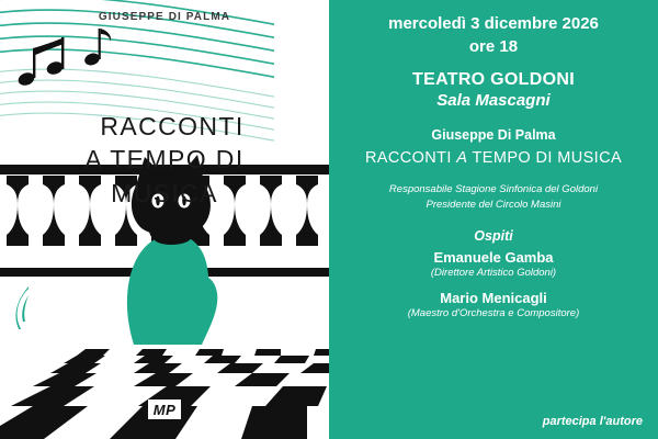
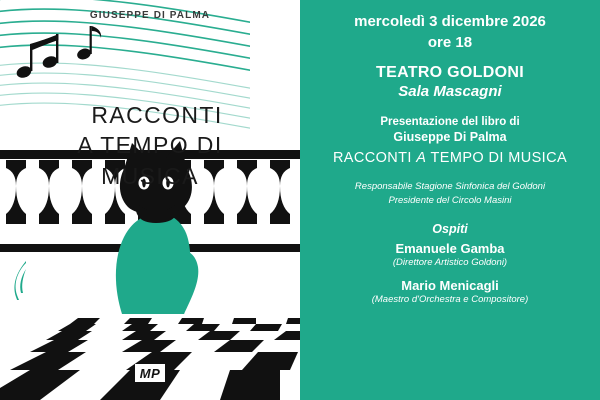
  GIUSEPPE DI PALMA
  RACCONTI
  A TEMPO DI
  MUSICA
  MP
  mercoledì 3 dicembre 2026
  ore 18
  TEATRO GOLDONI
  Sala Mascagni
+ Presentazione del libro di
  Giuseppe Di Palma
  RACCONTI A TEMPO DI MUSICA
  Responsabile Stagione Sinfonica del Goldoni
  Presidente del Circolo Masini
  Ospiti
  Emanuele Gamba
  (Direttore Artistico Goldoni)
  Mario Menicagli
  (Maestro d'Orchestra e Compositore)
- partecipa l'autore
